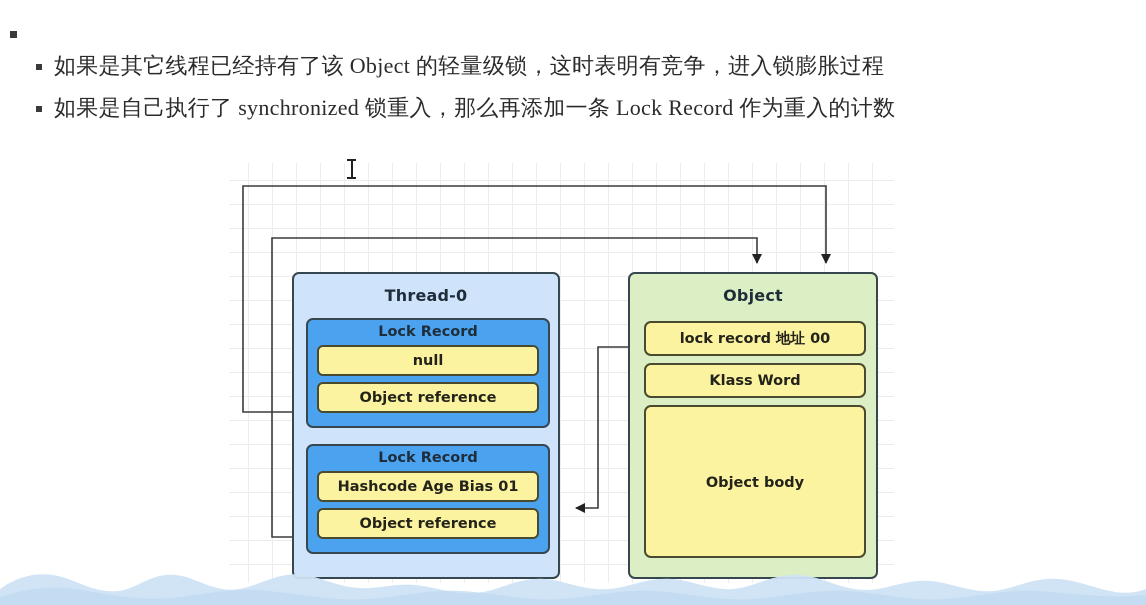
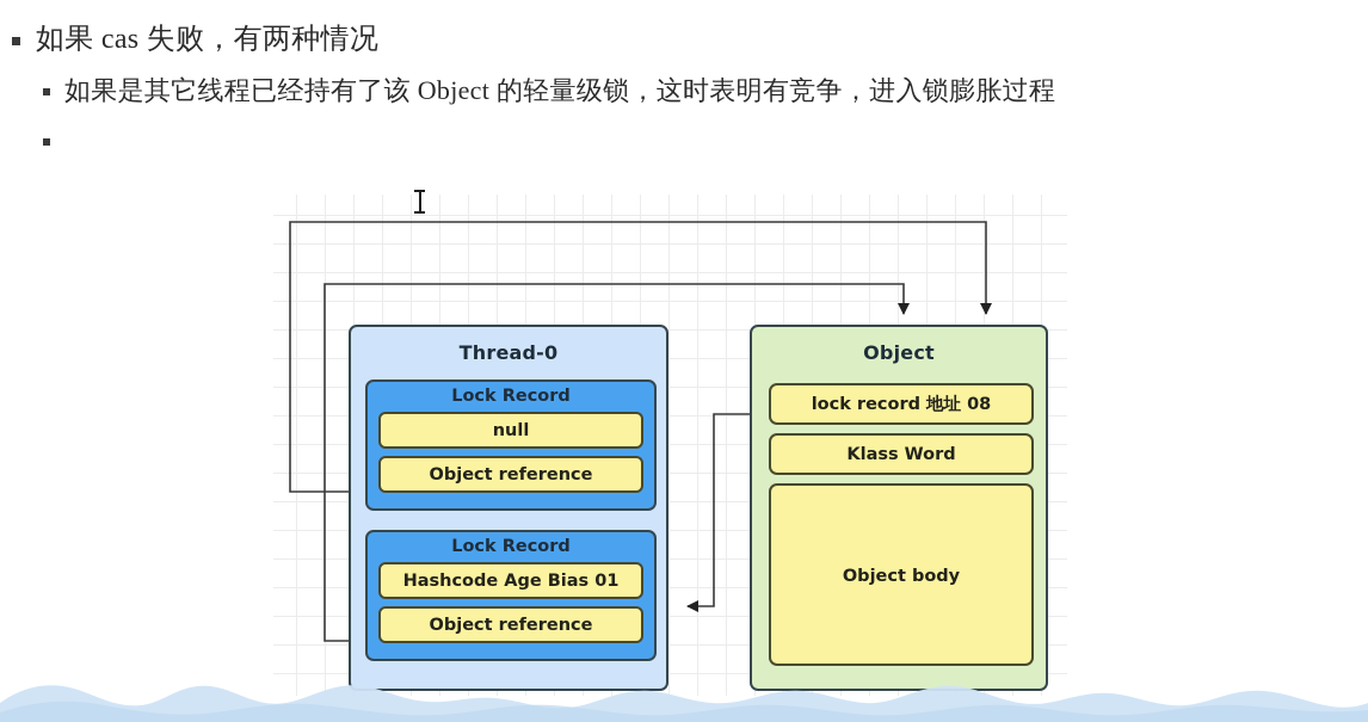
+ 如果 cas 失败，有两种情况
  如果是其它线程已经持有了该 Object 的轻量级锁，这时表明有竞争，进入锁膨胀过程
- 如果是自己执行了 synchronized 锁重入，那么再添加一条 Lock Record 作为重入的计数
  Thread-0
  Lock Record
  null
  Object reference
  Lock Record
  Hashcode Age Bias 01
  Object reference
  Object
- lock record 地址 00
+ lock record 地址 08
  Klass Word
  Object body
